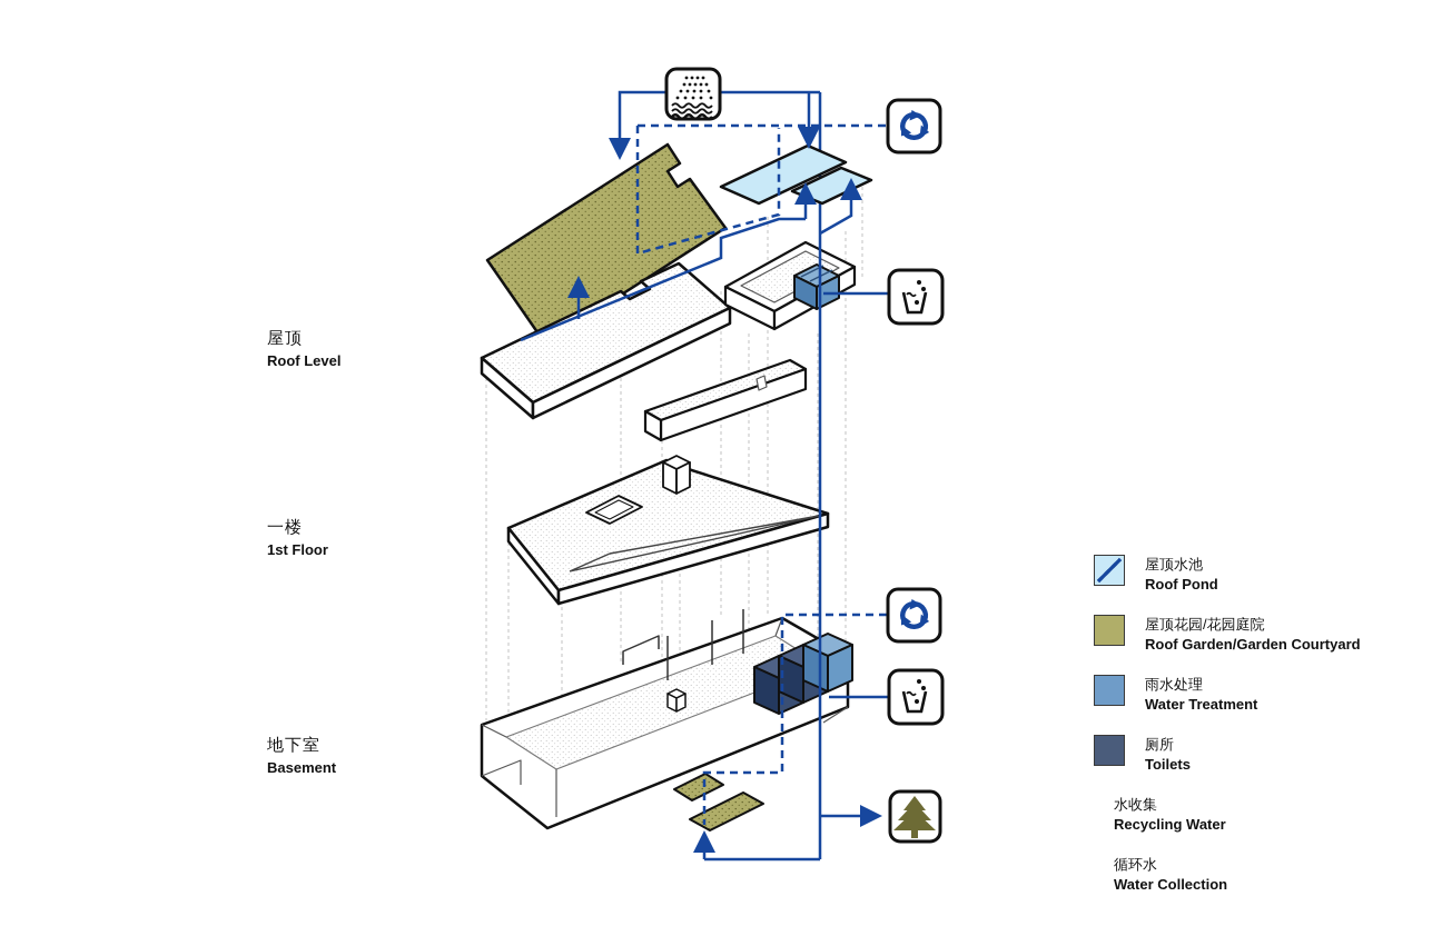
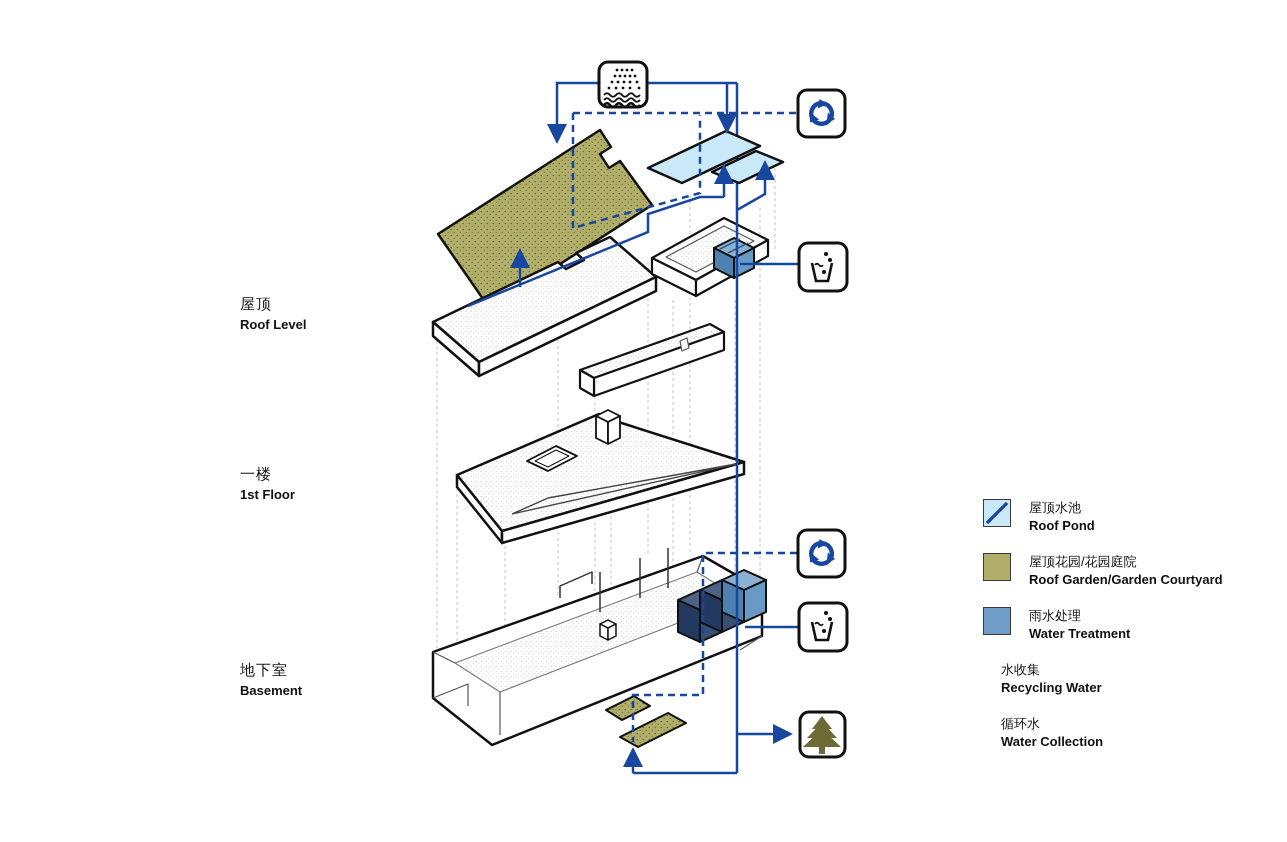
  屋顶
  Roof Level
  一楼
  1st Floor
  地下室
  Basement
  屋顶水池
  Roof Pond
  屋顶花园/花园庭院
  Roof Garden/Garden Courtyard
  雨水处理
  Water Treatment
- 厕所
- Toilets
  水收集
  Recycling Water
  循环水
  Water Collection
